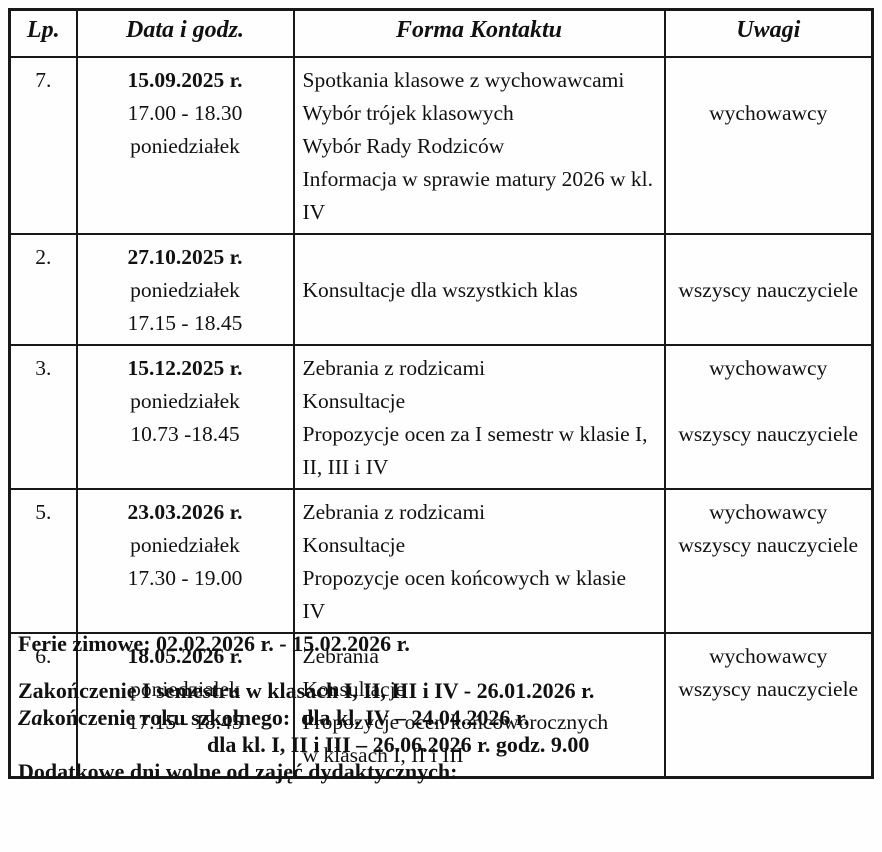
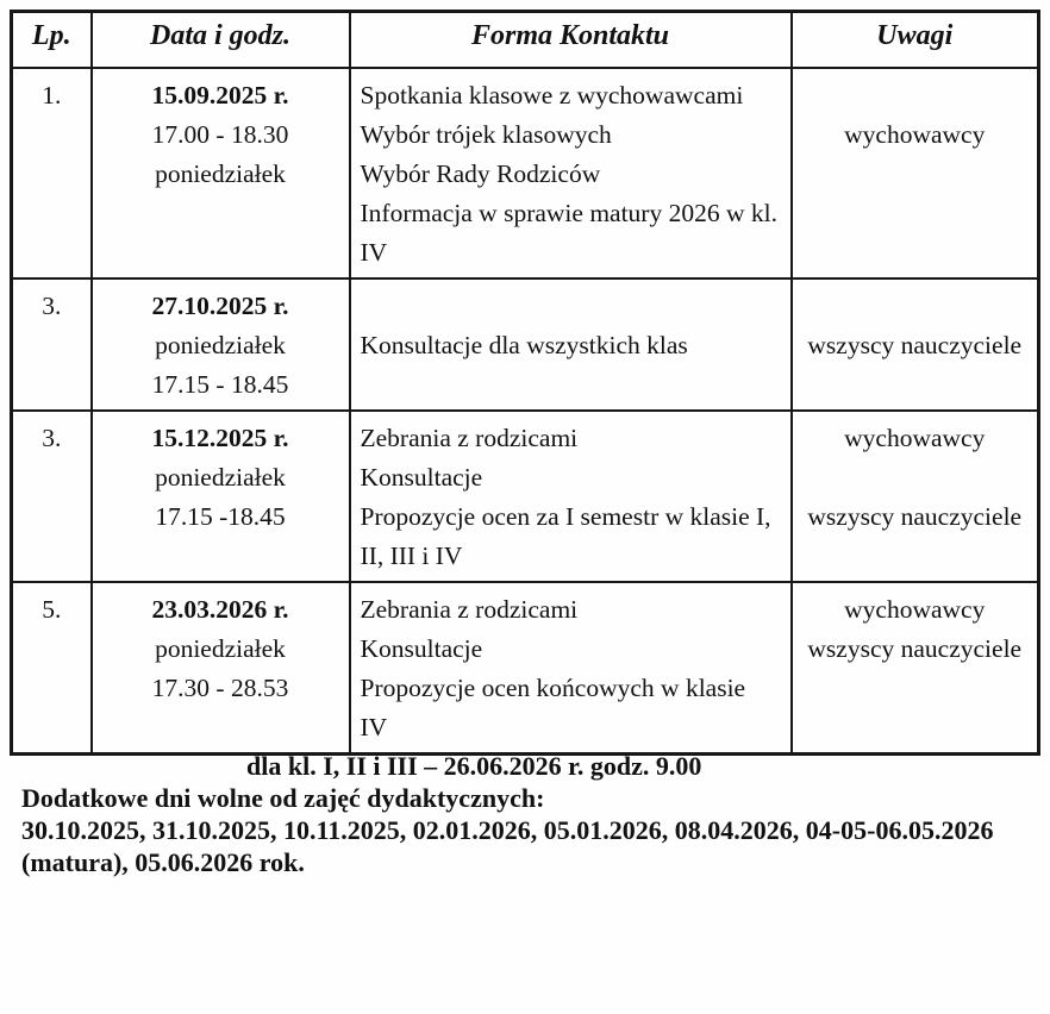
  Lp.	Data i godz.	Forma Kontaktu	Uwagi
- 7.	15.09.2025 r. 17.00 - 18.30 poniedziałek	Spotkania klasowe z wychowawcami Wybór trójek klasowych Wybór Rady Rodziców Informacja w sprawie matury 2026 w kl. IV	wychowawcy
+ 1.	15.09.2025 r. 17.00 - 18.30 poniedziałek	Spotkania klasowe z wychowawcami Wybór trójek klasowych Wybór Rady Rodziców Informacja w sprawie matury 2026 w kl. IV	wychowawcy
- 2.	27.10.2025 r. poniedziałek 17.15 - 18.45	Konsultacje dla wszystkich klas	wszyscy nauczyciele
+ 3.	27.10.2025 r. poniedziałek 17.15 - 18.45	Konsultacje dla wszystkich klas	wszyscy nauczyciele
- 3.	15.12.2025 r. poniedziałek 10.73 -18.45	Zebrania z rodzicami Konsultacje Propozycje ocen za I semestr w klasie I, II, III i IV	wychowawcy wszyscy nauczyciele
+ 3.	15.12.2025 r. poniedziałek 17.15 -18.45	Zebrania z rodzicami Konsultacje Propozycje ocen za I semestr w klasie I, II, III i IV	wychowawcy wszyscy nauczyciele
- 5.	23.03.2026 r. poniedziałek 17.30 - 19.00	Zebrania z rodzicami Konsultacje Propozycje ocen końcowych w klasie IV	wychowawcy wszyscy nauczyciele
+ 5.	23.03.2026 r. poniedziałek 17.30 - 28.53	Zebrania z rodzicami Konsultacje Propozycje ocen końcowych w klasie IV	wychowawcy wszyscy nauczyciele
- 6.	18.05.2026 r. poniedziałek 17.15 - 18.45	Zebrania Konsultacje Propozycje ocen końcoworocznych w klasach I, II i III	wychowawcy wszyscy nauczyciele
- Ferie zimowe: 02.02.2026 r. - 15.02.2026 r.
- Zakończenie I semestru w klasach I, II, III i IV - 26.01.2026 r.
- Zakończenie roku szkolnego: dla kl. IV – 24.04.2026 r.
  dla kl. I, II i III – 26.06.2026 r. godz. 9.00
  Dodatkowe dni wolne od zajęć dydaktycznych:
+ 30.10.2025, 31.10.2025, 10.11.2025, 02.01.2026, 05.01.2026, 08.04.2026, 04-05-06.05.2026
+ (matura), 05.06.2026 rok.
